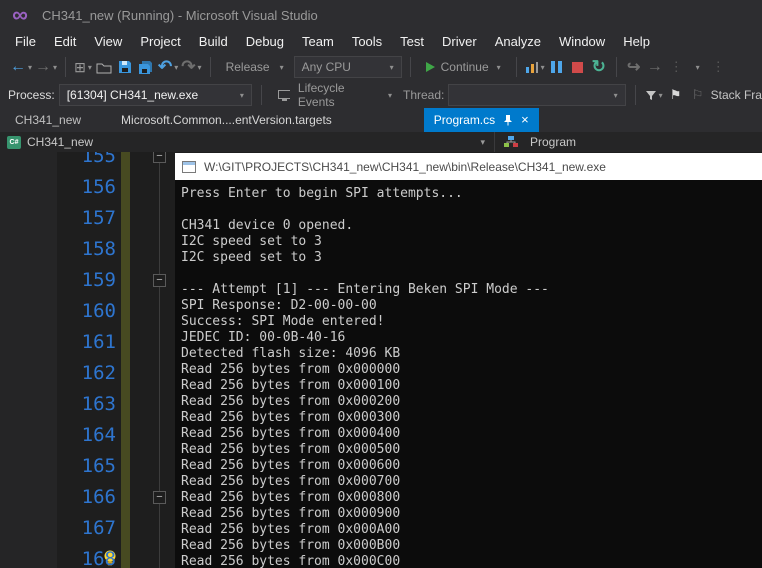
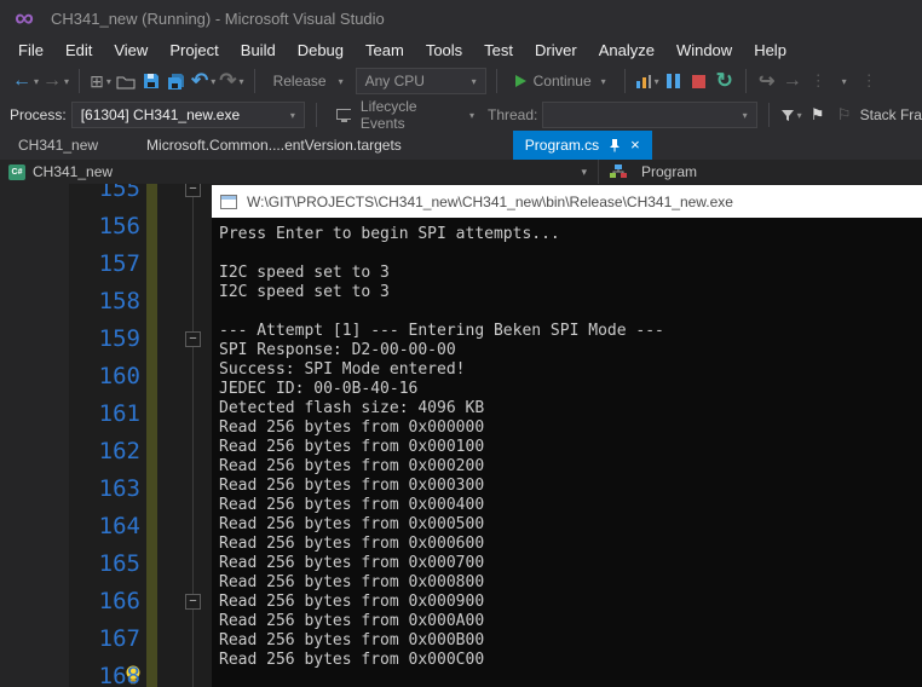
  ∞
  CH341_new (Running) - Microsoft Visual Studio
  File
  Edit
  View
  Project
  Build
  Debug
  Team
  Tools
  Test
  Driver
  Analyze
  Window
  Help
  ←
  ▾
  →
  ▾
  ⊞
  ▾
  ↶
  ▾
  ↷
  ▾
  Release
  ▾
  Any CPU
  ▾
  Continue
  ▾
  ▾
  ↻
  ↪
  →
  ⋮
  ▾
  ⋮
  Process:
  [61304] CH341_new.exe
  ▾
  Lifecycle Events
  ▾
  Thread:
  ▾
  ▾
  ⚑
  ⚐
  Stack Fra
  CH341_new
  Microsoft.Common....entVersion.targets
  Program.cs
  ×
  CH341_new
  ▾
  Program
  155
  −
  156
  157
  158
  159
  −
  160
  161
  162
  163
  164
  165
  166
  −
  167
  168
  W:\GIT\PROJECTS\CH341_new\CH341_new\bin\Release\CH341_new.exe
  Press Enter to begin SPI attempts...
- CH341 device 0 opened.
  I2C speed set to 3
  I2C speed set to 3
  --- Attempt [1] --- Entering Beken SPI Mode ---
  SPI Response: D2-00-00-00
  Success: SPI Mode entered!
  JEDEC ID: 00-0B-40-16
  Detected flash size: 4096 KB
  Read 256 bytes from 0x000000
  Read 256 bytes from 0x000100
  Read 256 bytes from 0x000200
  Read 256 bytes from 0x000300
  Read 256 bytes from 0x000400
  Read 256 bytes from 0x000500
  Read 256 bytes from 0x000600
  Read 256 bytes from 0x000700
  Read 256 bytes from 0x000800
  Read 256 bytes from 0x000900
  Read 256 bytes from 0x000A00
  Read 256 bytes from 0x000B00
  Read 256 bytes from 0x000C00
